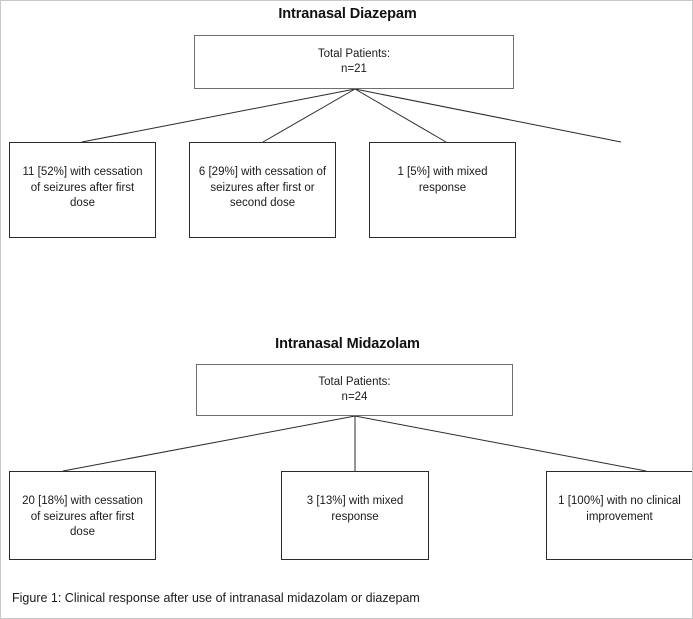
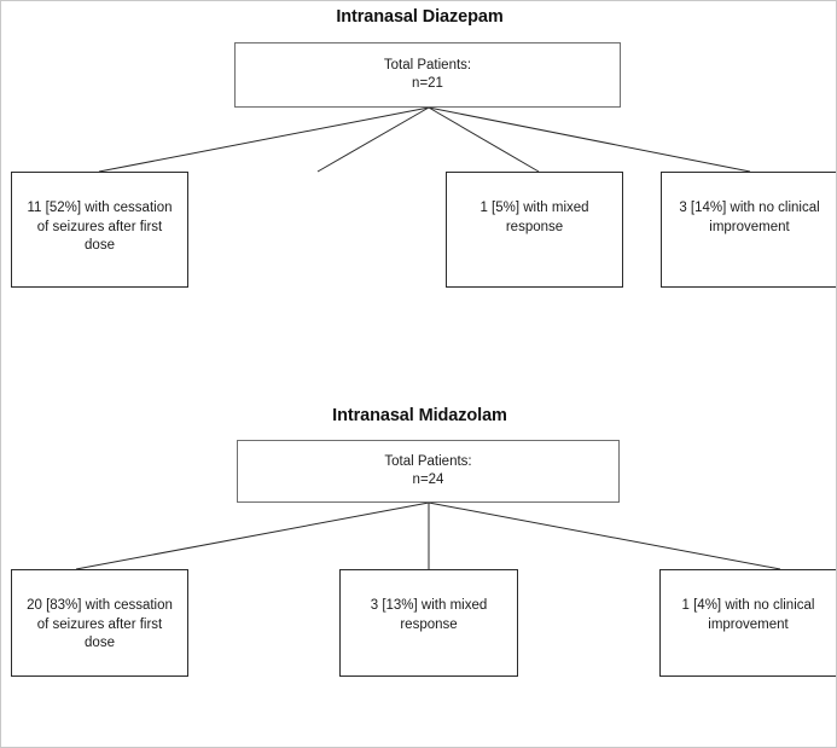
  Intranasal Diazepam
  Total Patients:
  n=21
  11 [52%] with cessation of seizures after first dose
- 6 [29%] with cessation of seizures after first or second dose
  1 [5%] with mixed response
+ 3 [14%] with no clinical improvement
  Intranasal Midazolam
  Total Patients:
  n=24
- 20 [18%] with cessation of seizures after first dose
+ 20 [83%] with cessation of seizures after first dose
  3 [13%] with mixed response
- 1 [100%] with no clinical improvement
+ 1 [4%] with no clinical improvement
- Figure 1: Clinical response after use of intranasal midazolam or diazepam
